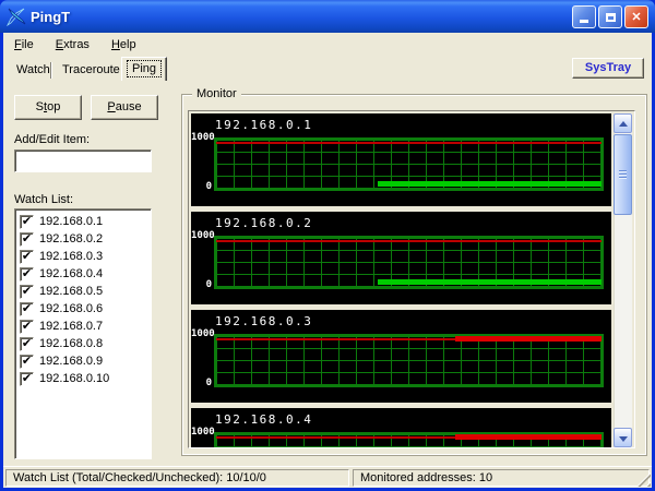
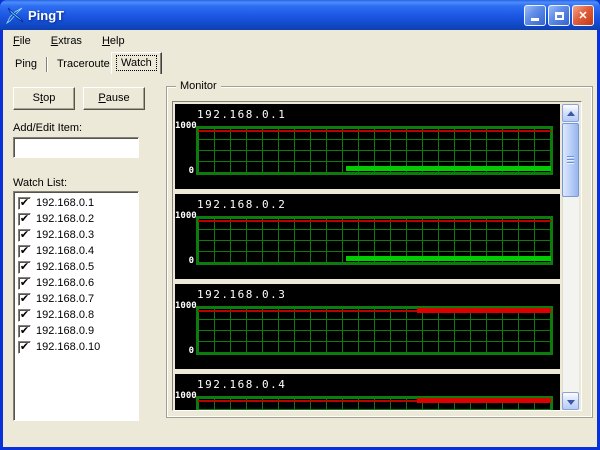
  PingT
  ✕
  File
  Extras
  Help
- Watch
+ Ping
  Traceroute
- Ping
+ Watch
- SysTray
  Stop
  Pause
  Add/Edit Item:
  Watch List:
  ✔
  192.168.0.1
  ✔
  192.168.0.2
  ✔
  192.168.0.3
  ✔
  192.168.0.4
  ✔
  192.168.0.5
  ✔
  192.168.0.6
  ✔
  192.168.0.7
  ✔
  192.168.0.8
  ✔
  192.168.0.9
  ✔
  192.168.0.10
  Monitor
  192.168.0.1
  1000
  0
  192.168.0.2
  1000
  0
  192.168.0.3
  1000
  0
  192.168.0.4
  1000
- Watch List (Total/Checked/Unchecked): 10/10/0
- Monitored addresses: 10
